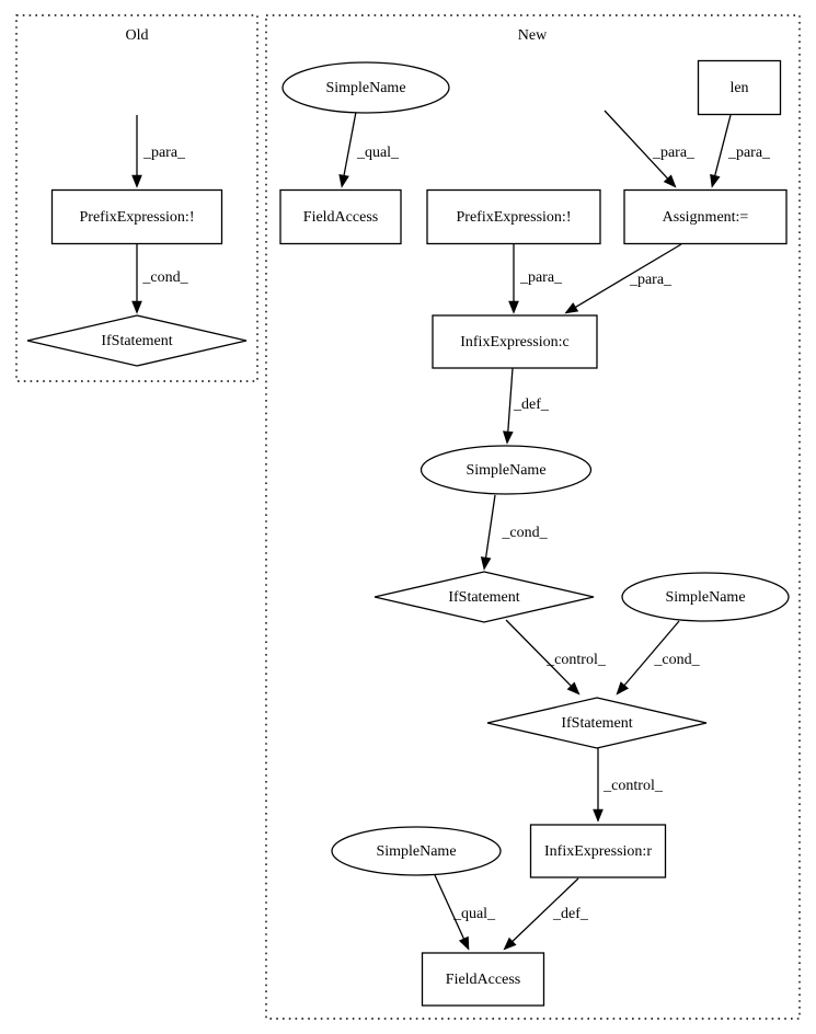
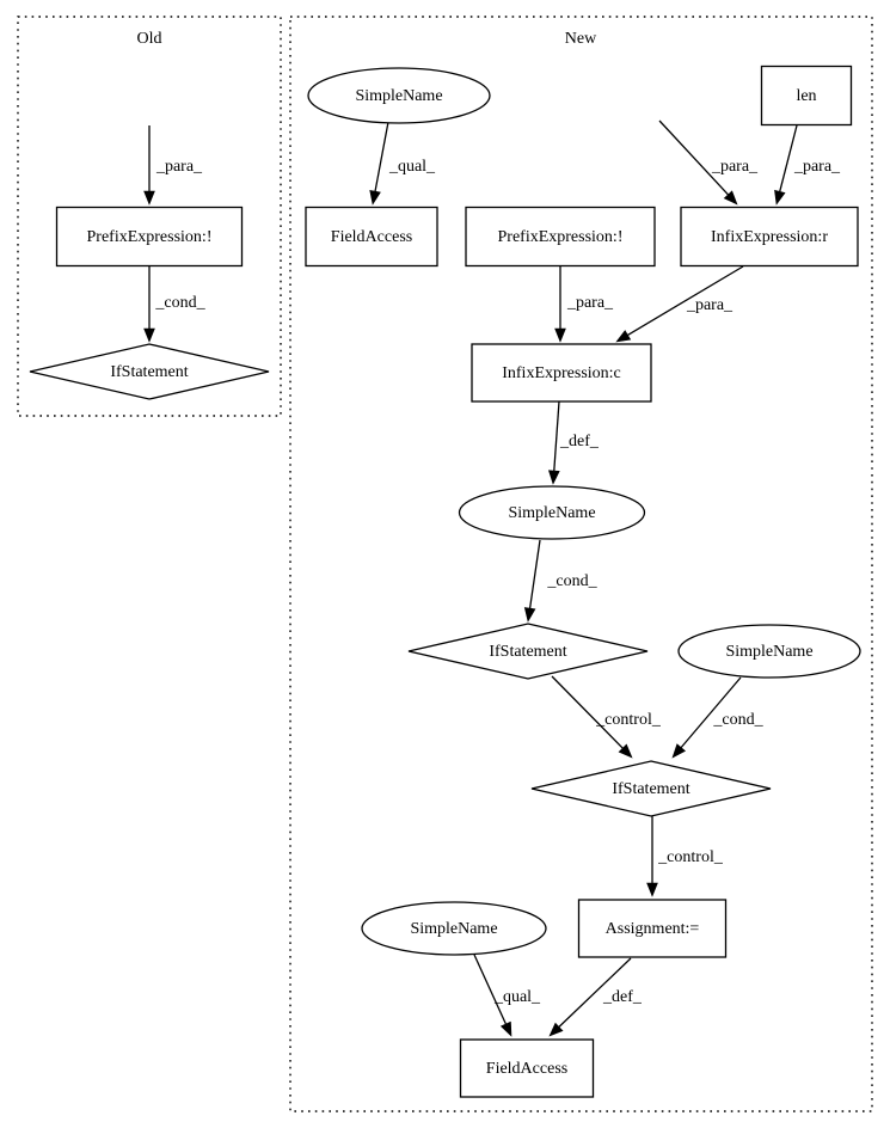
  Old
  New
  _para_
  _cond_
  _qual_
  _para_
  _para_
  _para_
  _para_
  _def_
  _cond_
  _control_
  _cond_
  _control_
  _qual_
  _def_
  PrefixExpression:!
  IfStatement
  SimpleName
  len
  FieldAccess
  PrefixExpression:!
- Assignment:=
+ InfixExpression:r
  InfixExpression:c
  SimpleName
  IfStatement
  SimpleName
  IfStatement
  SimpleName
- InfixExpression:r
+ Assignment:=
  FieldAccess
